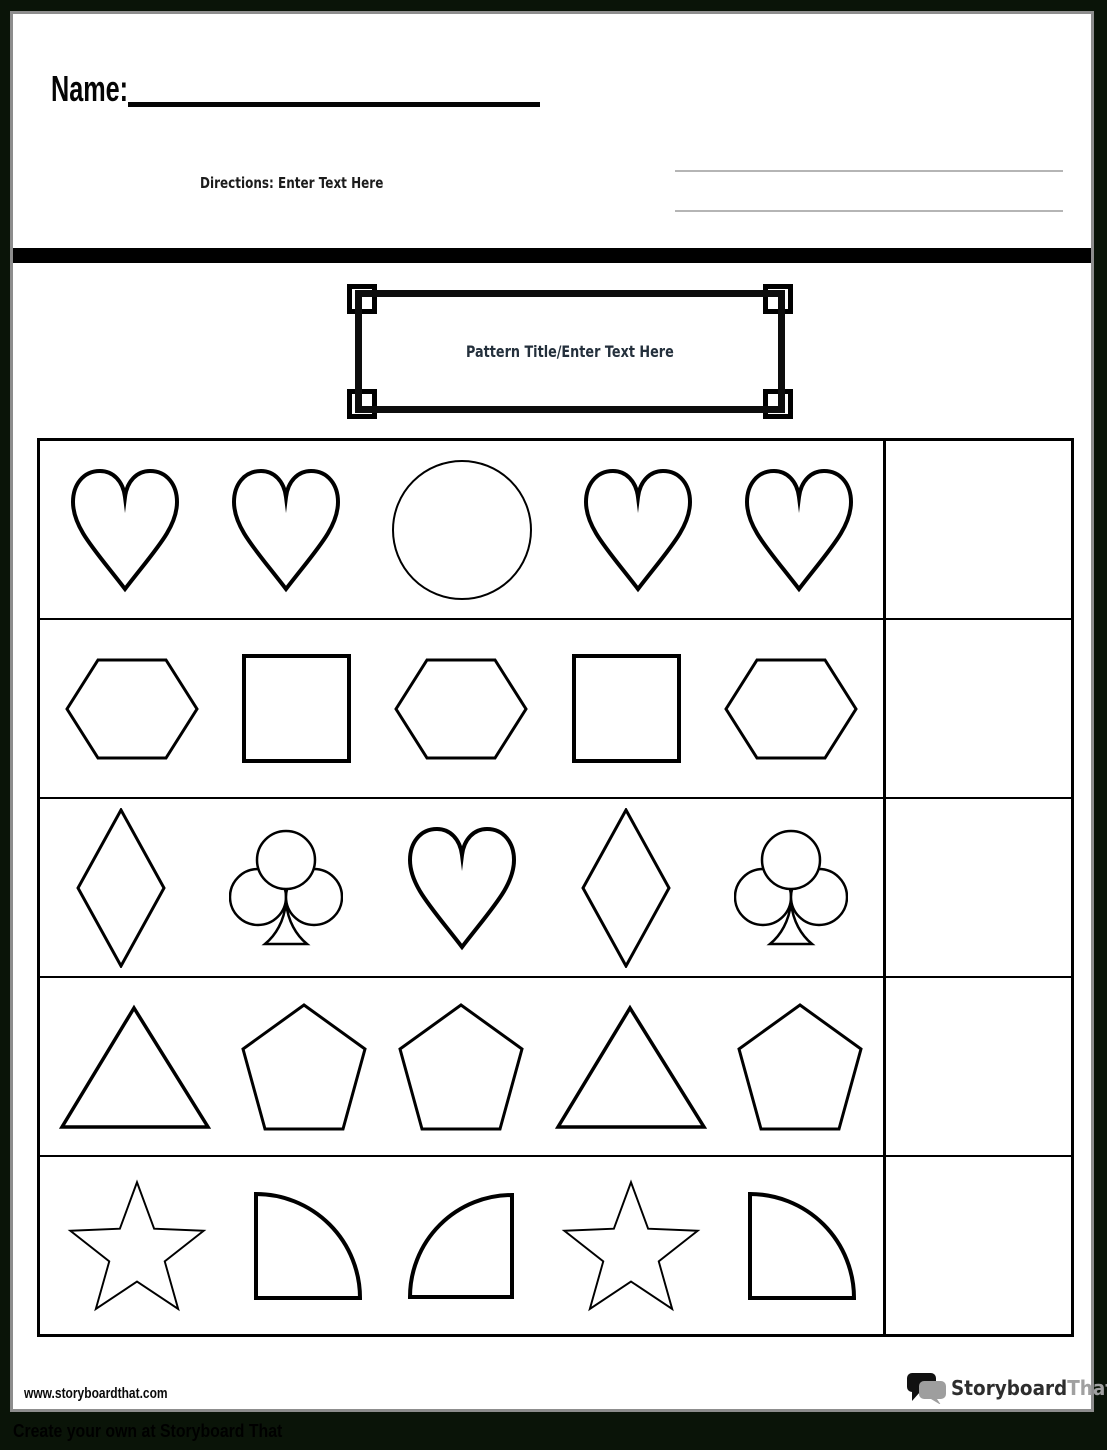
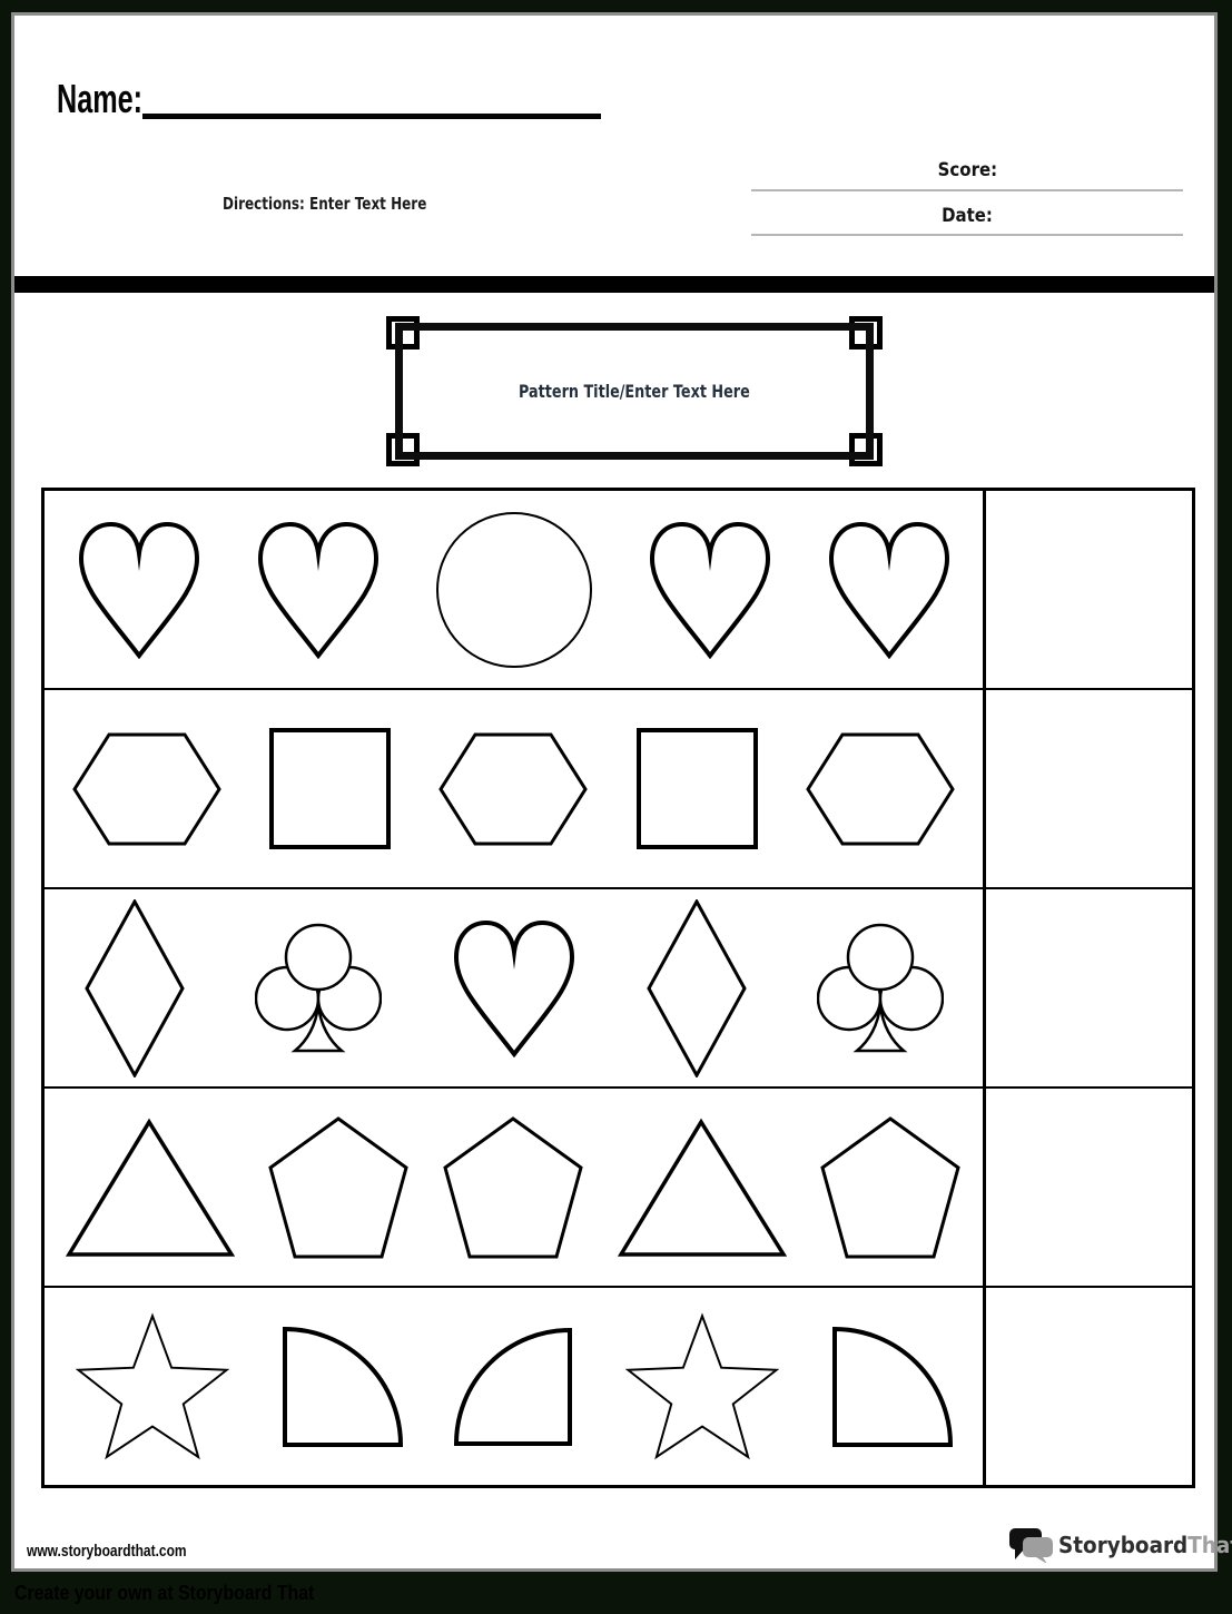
  Name:
  Directions: Enter Text Here
+ Score:
+ Date:
  Pattern Title/Enter Text Here
  www.storyboardthat.com
  StoryboardTha
